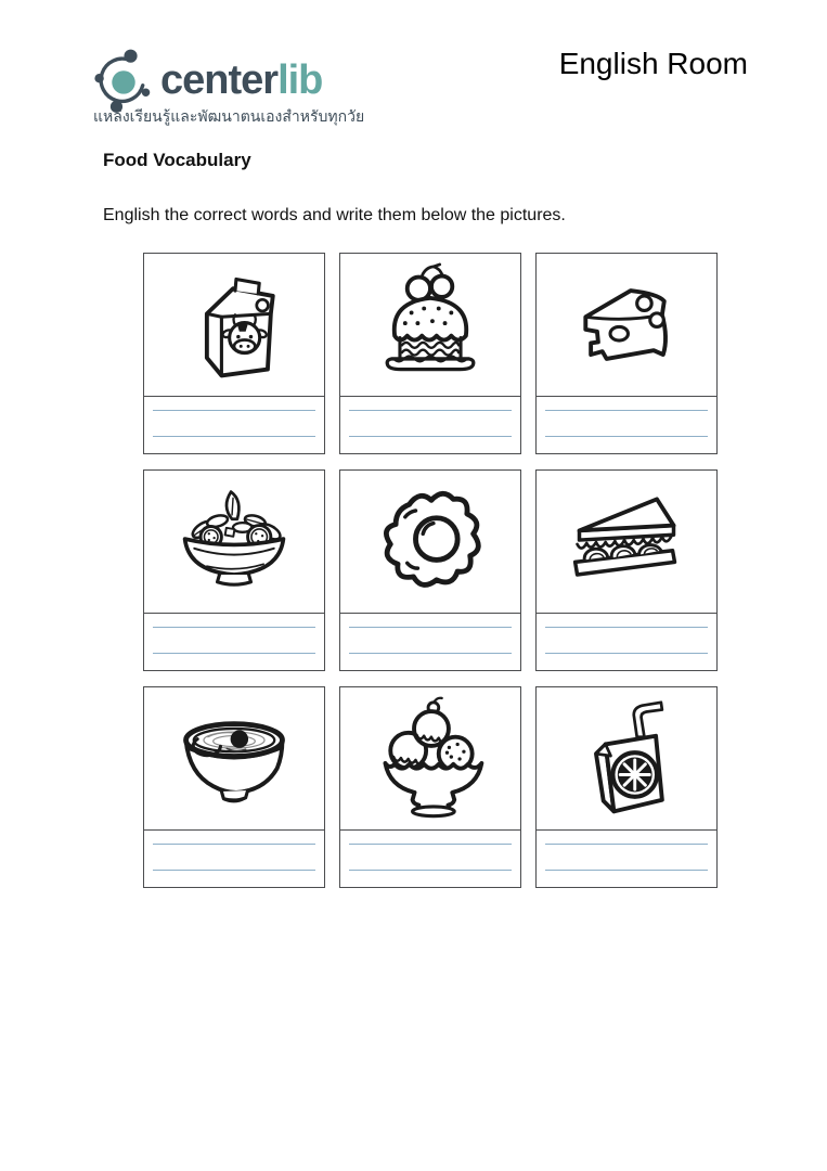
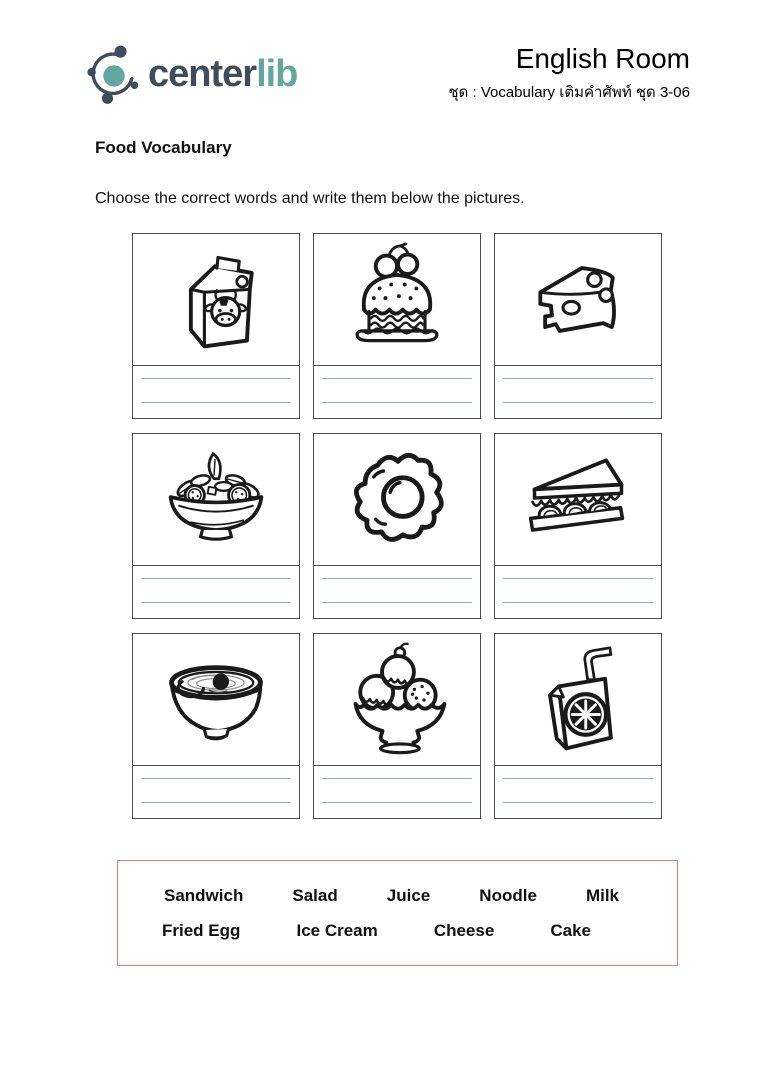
  centerlib
- แหล่งเรียนรู้และพัฒนาตนเองสำหรับทุกวัย
  English Room
+ ชุด : Vocabulary เติมคำศัพท์ ชุด 3-06
  Food Vocabulary
- English the correct words and write them below the pictures.
+ Choose the correct words and write them below the pictures.
+ Sandwich
+ Salad
+ Juice
+ Noodle
+ Milk
+ Fried Egg
+ Ice Cream
+ Cheese
+ Cake
